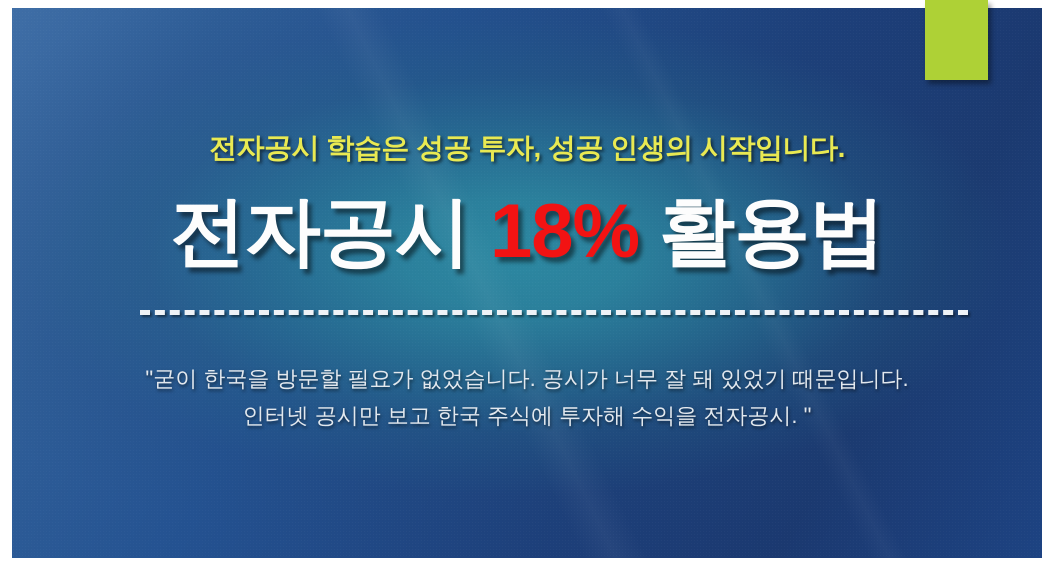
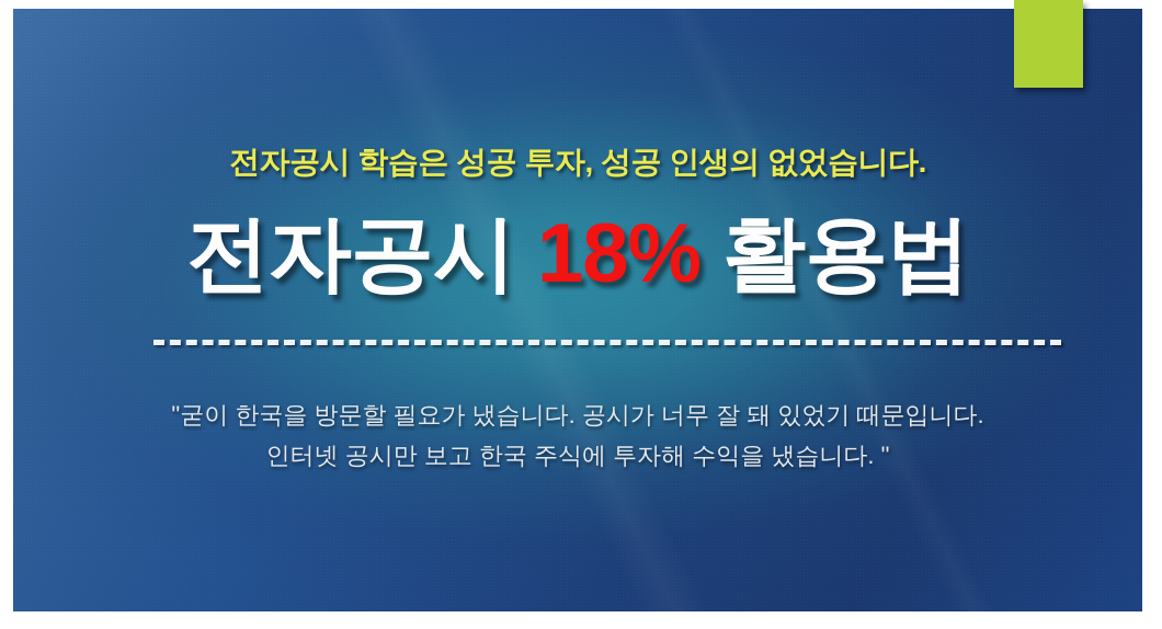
- 전자공시 학습은 성공 투자, 성공 인생의 시작입니다.
+ 전자공시 학습은 성공 투자, 성공 인생의 없었습니다.
  전자공시 18% 활용법
- "굳이 한국을 방문할 필요가 없었습니다. 공시가 너무 잘 돼 있었기 때문입니다.
+ "굳이 한국을 방문할 필요가 냈습니다. 공시가 너무 잘 돼 있었기 때문입니다.
- 인터넷 공시만 보고 한국 주식에 투자해 수익을 전자공시. "
+ 인터넷 공시만 보고 한국 주식에 투자해 수익을 냈습니다. "
